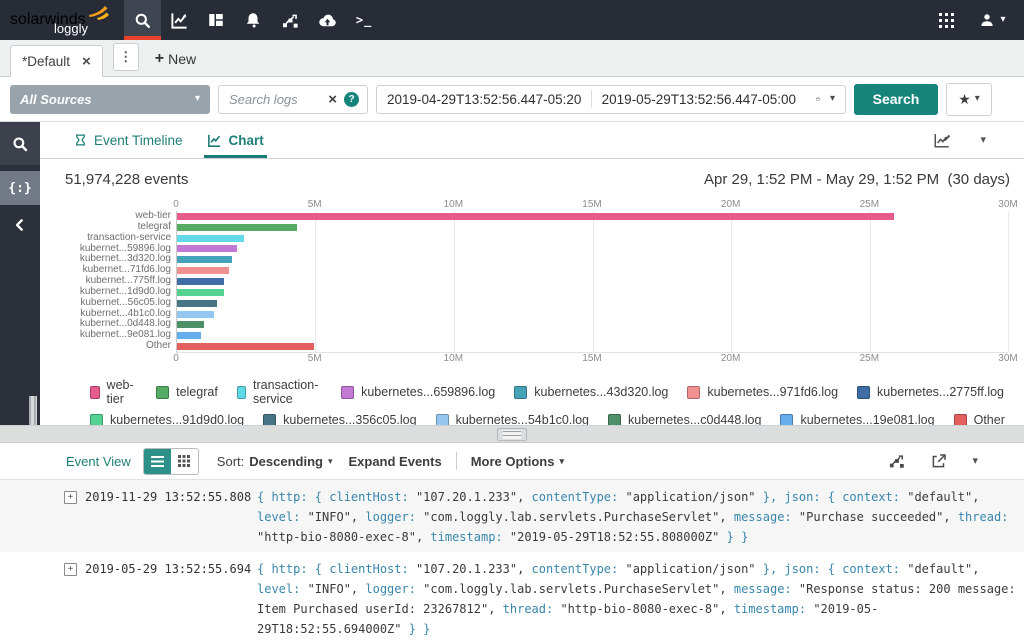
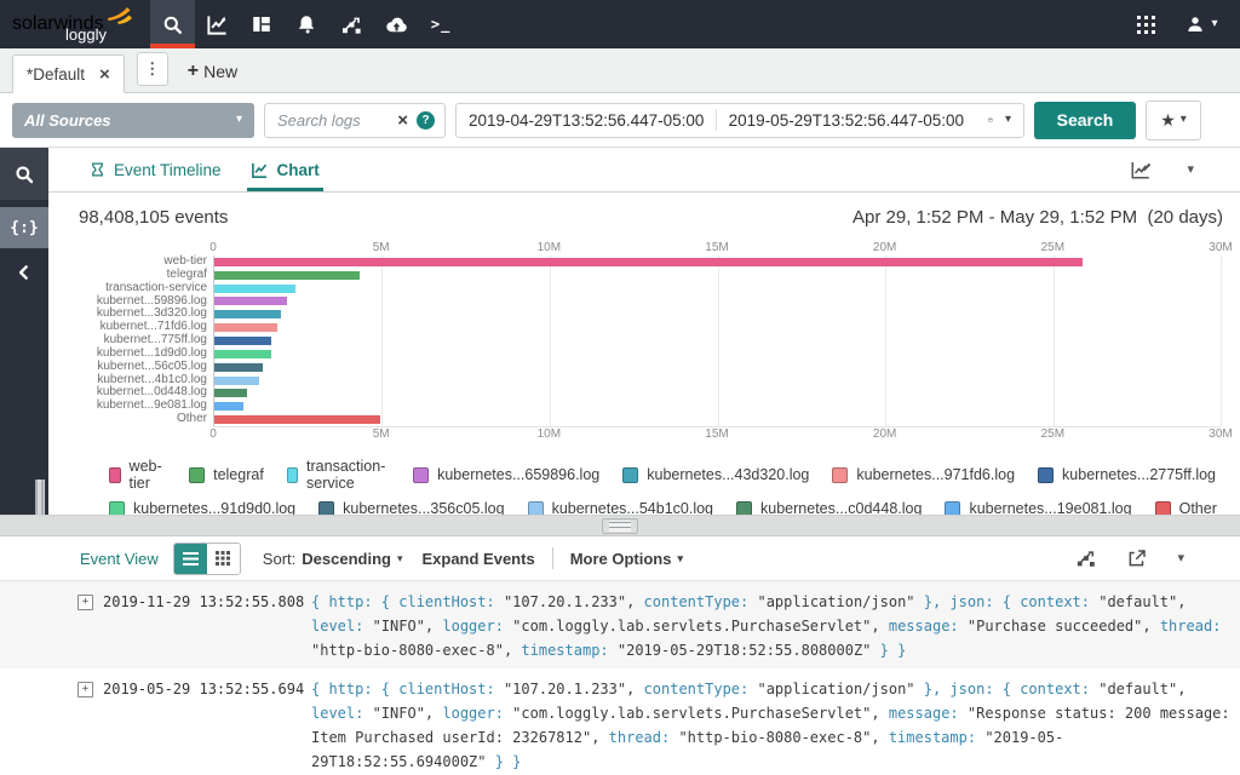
  solarwinds
  loggly
  >_
  ▾
  *Default
  ×
  ⋮
  +
  New
  All Sources
  ▾
  Search logs
  ×
  ?
- 2019-04-29T13:52:56.447-05:20
+ 2019-04-29T13:52:56.447-05:00
  2019-05-29T13:52:56.447-05:00
  ▾
  Search
  ★
  ▾
  {:}
  Event Timeline
  Chart
  ▾
- 51,974,228 events
+ 98,408,105 events
- Apr 29, 1:52 PM - May 29, 1:52 PM (30 days)
+ Apr 29, 1:52 PM - May 29, 1:52 PM (20 days)
  0
  5M
  10M
  15M
  20M
  25M
  30M
  web-tier
  telegraf
  transaction-service
  kubernet...59896.log
  kubernet...3d320.log
  kubernet...71fd6.log
  kubernet...775ff.log
  kubernet...1d9d0.log
  kubernet...56c05.log
  kubernet...4b1c0.log
  kubernet...0d448.log
  kubernet...9e081.log
  Other
  0
  5M
  10M
  15M
  20M
  25M
  30M
  web-tier
  telegraf
  transaction-service
  kubernetes...659896.log
  kubernetes...43d320.log
  kubernetes...971fd6.log
  kubernetes...2775ff.log
  kubernetes...91d9d0.log
  kubernetes...356c05.log
  kubernetes...54b1c0.log
  kubernetes...c0d448.log
  kubernetes...19e081.log
  Other
  Event View
  Sort:
  Descending
  ▾
  Expand Events
  More Options
  ▾
  ▾
  +
  2019-11-29 13:52:55.808
  { http: { clientHost: "107.20.1.233", contentType: "application/json" }, json: { context: "default", level: "INFO", logger: "com.loggly.lab.servlets.PurchaseServlet", message: "Purchase succeeded", thread: "http-bio-8080-exec-8", timestamp: "2019-05-29T18:52:55.808000Z" } }
  +
  2019-05-29 13:52:55.694
  { http: { clientHost: "107.20.1.233", contentType: "application/json" }, json: { context: "default", level: "INFO", logger: "com.loggly.lab.servlets.PurchaseServlet", message: "Response status: 200 message: Item Purchased userId: 23267812", thread: "http-bio-8080-exec-8", timestamp: "2019-05-29T18:52:55.694000Z" } }
